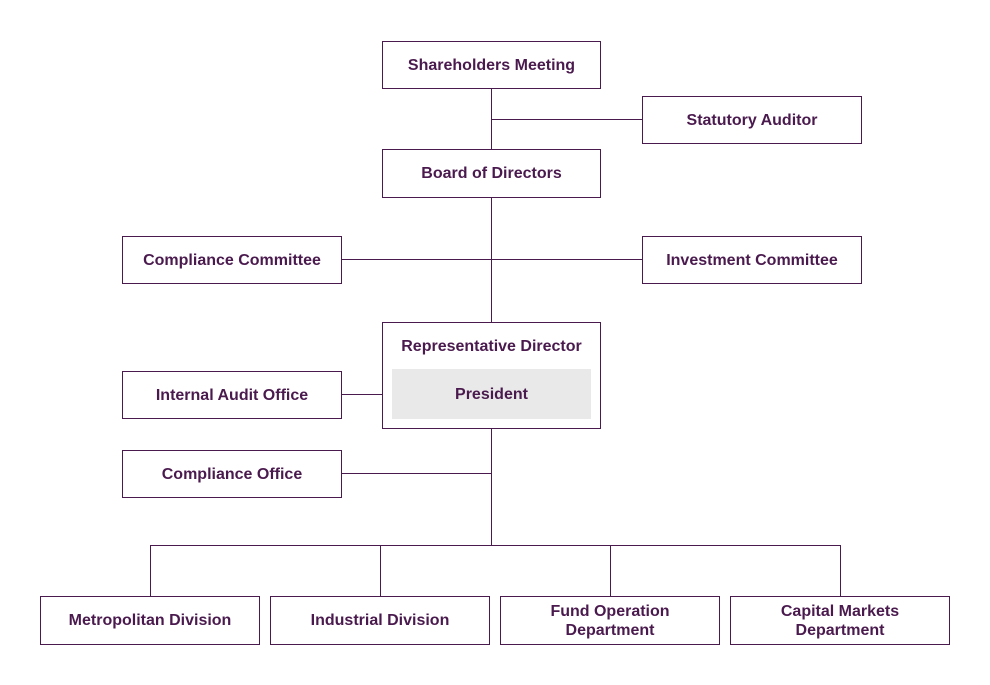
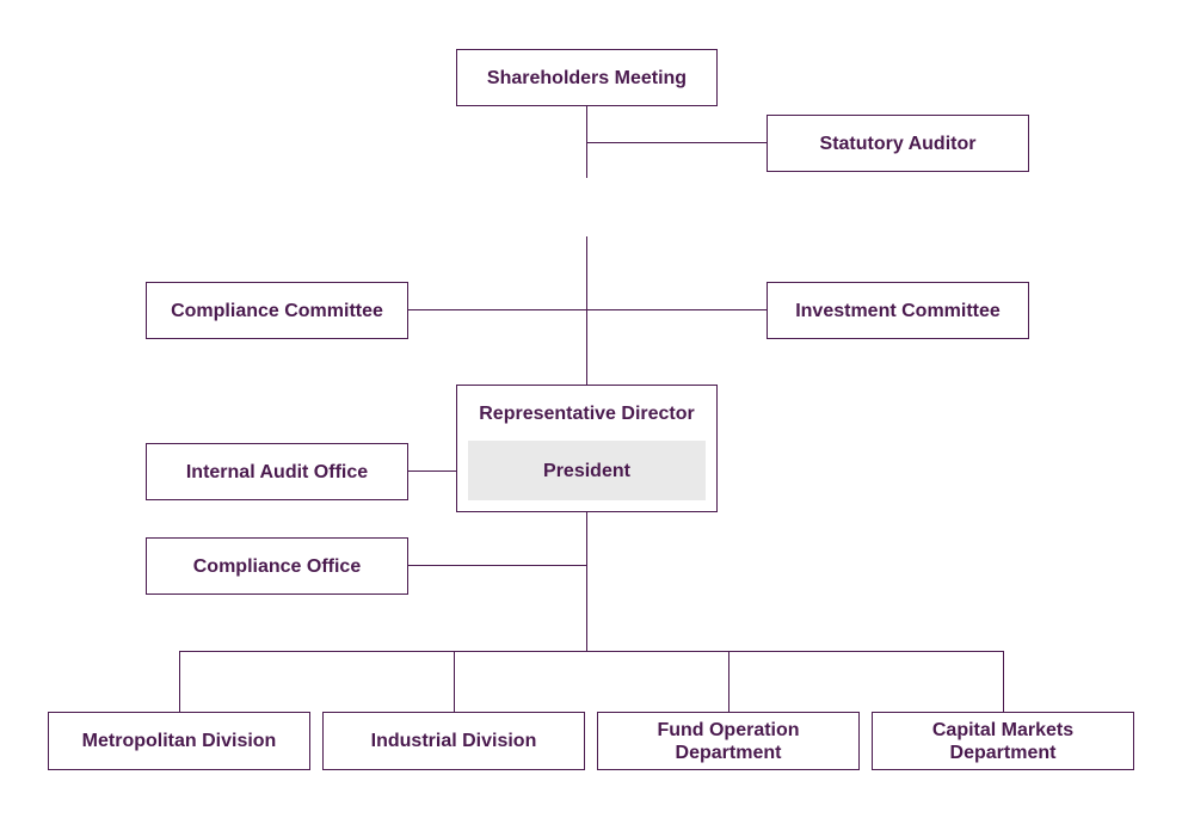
  Shareholders Meeting
  Statutory Auditor
- Board of Directors
  Compliance Committee
  Investment Committee
  Representative Director
  President
  Internal Audit Office
  Compliance Office
  Metropolitan Division
  Industrial Division
  Fund Operation
  Department
  Capital Markets
  Department
